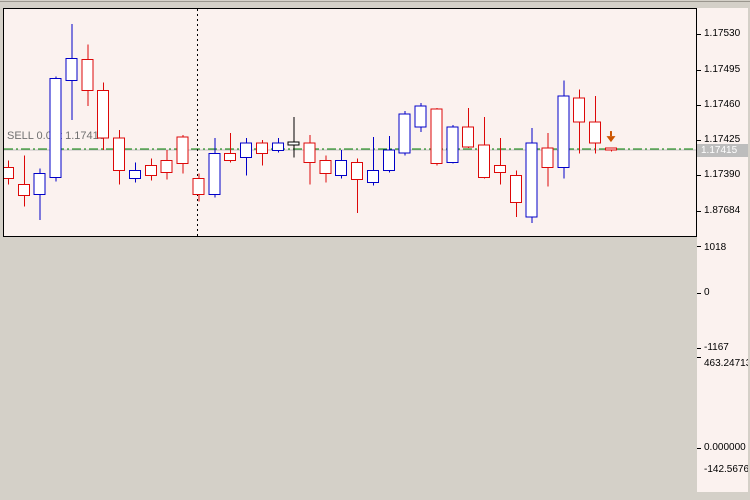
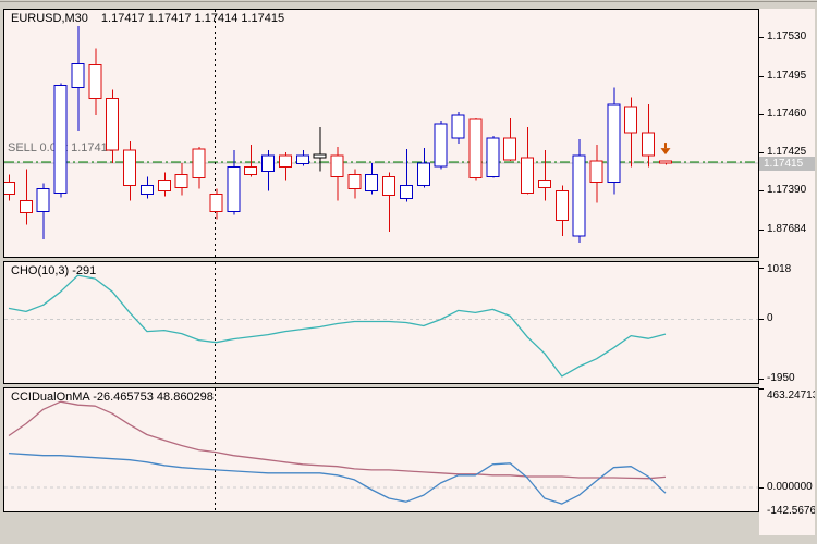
+ EURUSD,M30 1.17417 1.17417 1.17414 1.17415
  SELL 0.0
  1.1741
+ CHO(10,3) -291
+ CCIDualOnMA -26.465753 48.860298
  1.17415
  1.17530
  1.17495
  1.17460
  1.17425
  1.17390
  1.87684
  1018
  0
- -1167
+ -1950
  463.2471
  0.000000
  -142.5676
